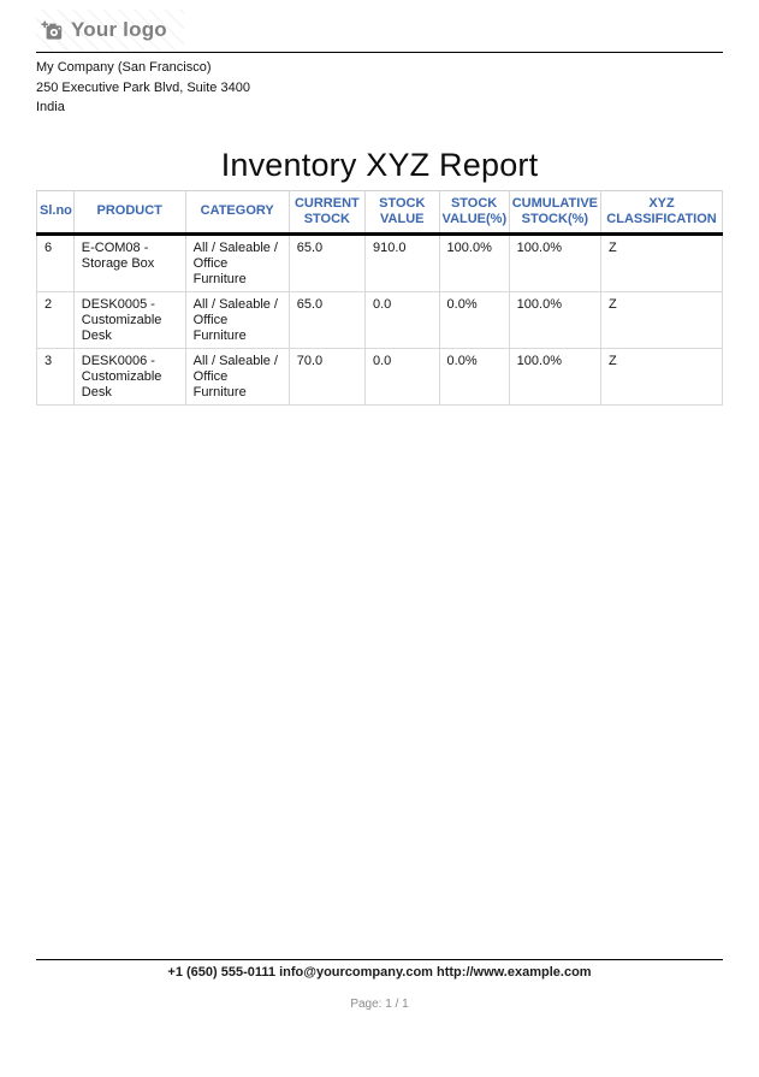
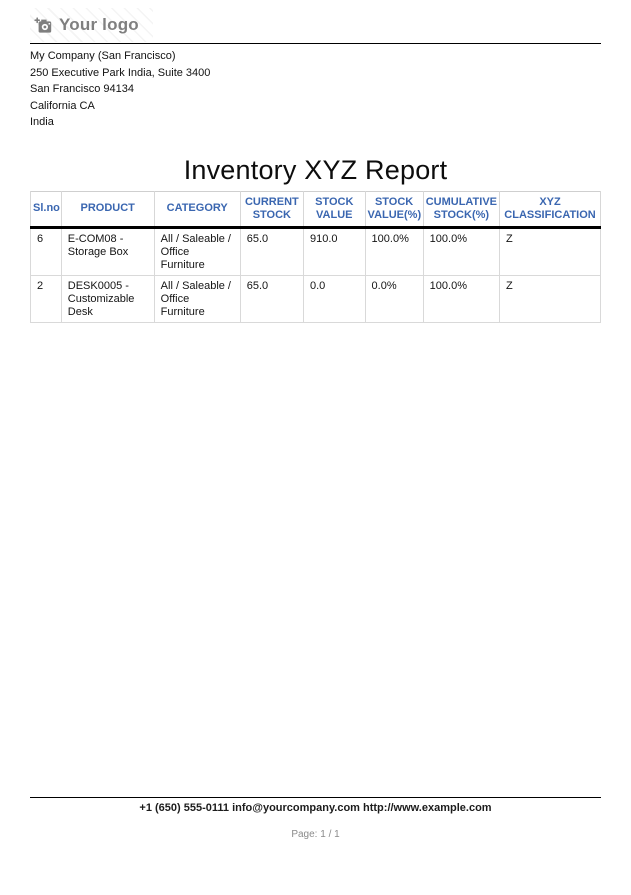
  Your logo
  My Company (San Francisco)
- 250 Executive Park Blvd, Suite 3400
+ 250 Executive Park India, Suite 3400
+ San Francisco 94134
+ California CA
  India
  Inventory XYZ Report
  Sl.no	PRODUCT	CATEGORY	CURRENT STOCK	STOCK VALUE	STOCK VALUE(%)	CUMULATIVE STOCK(%)	XYZ CLASSIFICATION
  6	E-COM08 - Storage Box	All / Saleable / Office Furniture	65.0	910.0	100.0%	100.0%	Z
  2	DESK0005 - Customizable Desk	All / Saleable / Office Furniture	65.0	0.0	0.0%	100.0%	Z
- 3	DESK0006 - Customizable Desk	All / Saleable / Office Furniture	70.0	0.0	0.0%	100.0%	Z
  +1 (650) 555-0111 info@yourcompany.com http://www.example.com
  Page: 1 / 1
